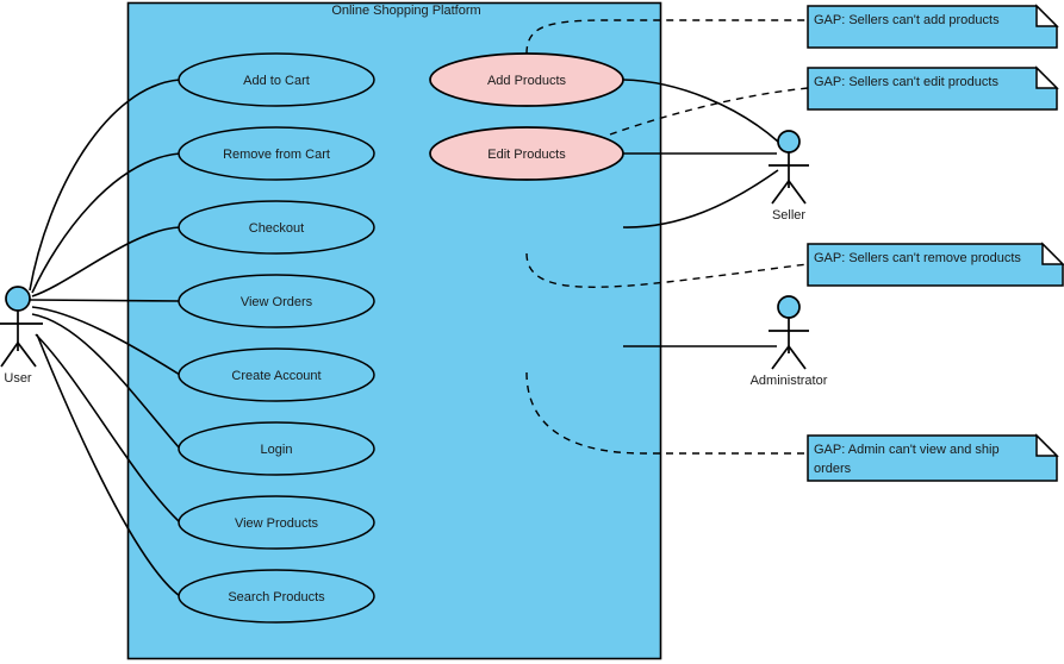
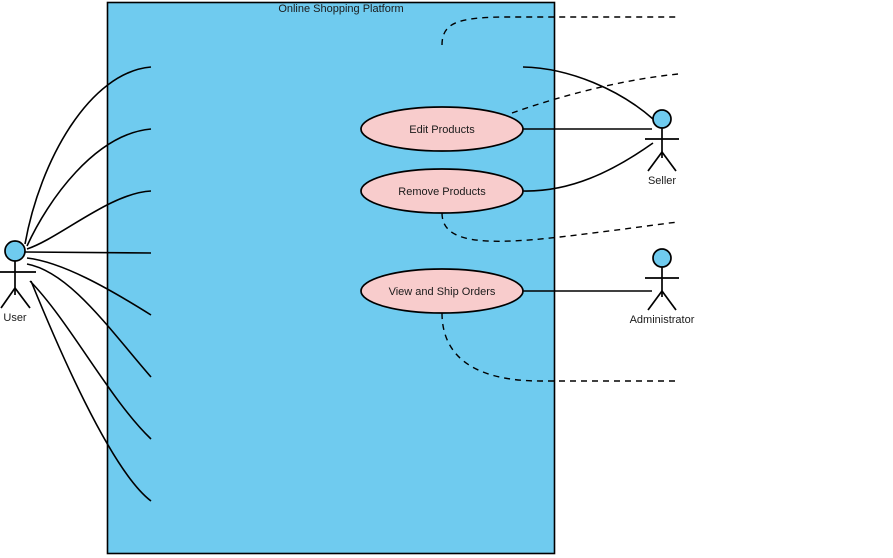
  Online Shopping Platform
- Add to Cart
- Remove from Cart
- Checkout
- View Orders
- Create Account
- Login
- View Products
- Search Products
- Add Products
  Edit Products
+ Remove Products
+ View and Ship Orders
  User
  Seller
  Administrator
- GAP: Sellers can't add products
- GAP: Sellers can't edit products
- GAP: Sellers can't remove products
- GAP: Admin can't view and ship
- orders
